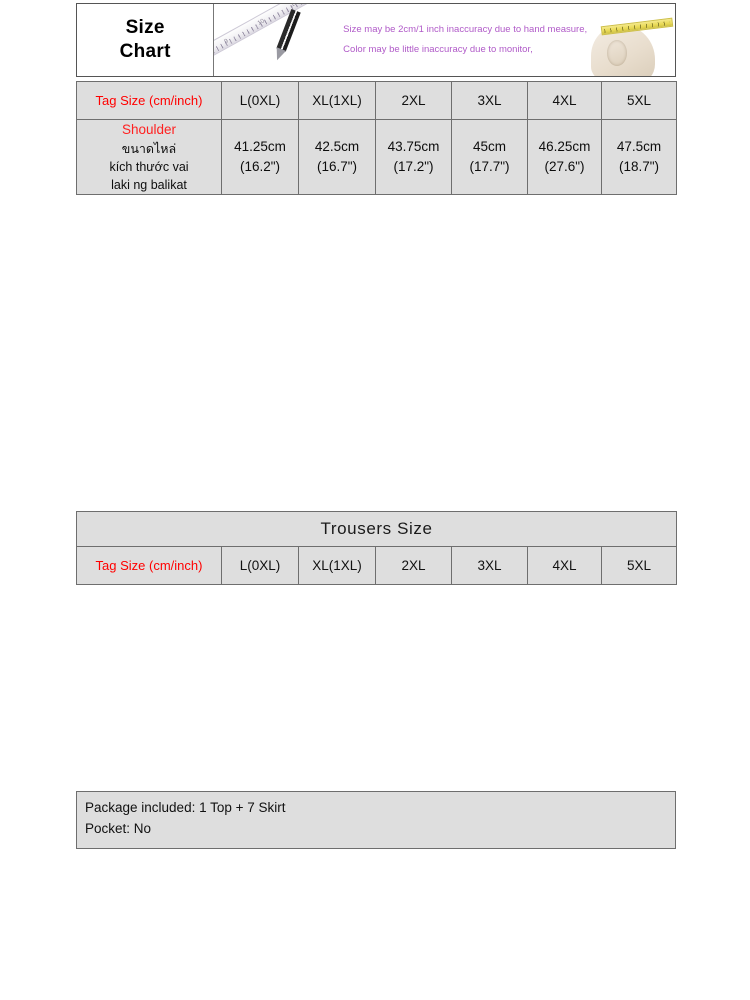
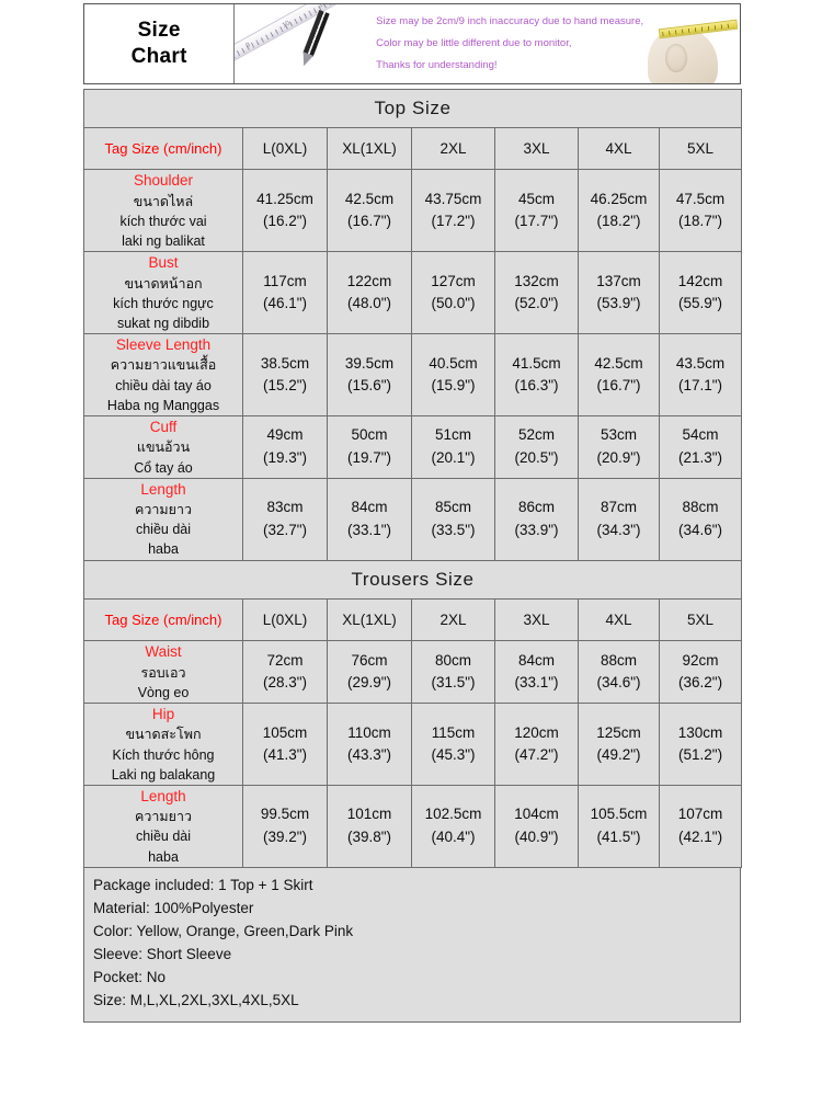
  Size
  Chart
- Size may be 2cm/1 inch inaccuracy due to hand measure,
+ Size may be 2cm/9 inch inaccuracy due to hand measure,
- Color may be little inaccuracy due to monitor,
+ Color may be little different due to monitor,
+ Thanks for understanding!
+ Top Size
  Tag Size (cm/inch)	L(0XL)	XL(1XL)	2XL	3XL	4XL	5XL
- Shoulderขนาดไหล่kích thước vailaki ng balikat	41.25cm(16.2")	42.5cm(16.7")	43.75cm(17.2")	45cm(17.7")	46.25cm(27.6")	47.5cm(18.7")
+ Shoulderขนาดไหล่kích thước vailaki ng balikat	41.25cm(16.2")	42.5cm(16.7")	43.75cm(17.2")	45cm(17.7")	46.25cm(18.2")	47.5cm(18.7")
+ Bustขนาดหน้าอกkích thước ngựcsukat ng dibdib	117cm(46.1")	122cm(48.0")	127cm(50.0")	132cm(52.0")	137cm(53.9")	142cm(55.9")
+ Sleeve Lengthความยาวแขนเสื้อchiều dài tay áoHaba ng Manggas	38.5cm(15.2")	39.5cm(15.6")	40.5cm(15.9")	41.5cm(16.3")	42.5cm(16.7")	43.5cm(17.1")
+ Cuffแขนอ้วนCổ tay áo	49cm(19.3")	50cm(19.7")	51cm(20.1")	52cm(20.5")	53cm(20.9")	54cm(21.3")
+ Lengthความยาวchiều dàihaba	83cm(32.7")	84cm(33.1")	85cm(33.5")	86cm(33.9")	87cm(34.3")	88cm(34.6")
  Trousers Size
  Tag Size (cm/inch)	L(0XL)	XL(1XL)	2XL	3XL	4XL	5XL
+ WaistรอบเอวVòng eo	72cm(28.3")	76cm(29.9")	80cm(31.5")	84cm(33.1")	88cm(34.6")	92cm(36.2")
+ HipขนาดสะโพกKích thước hôngLaki ng balakang	105cm(41.3")	110cm(43.3")	115cm(45.3")	120cm(47.2")	125cm(49.2")	130cm(51.2")
+ Lengthความยาวchiều dàihaba	99.5cm(39.2")	101cm(39.8")	102.5cm(40.4")	104cm(40.9")	105.5cm(41.5")	107cm(42.1")
- Package included: 1 Top + 7 Skirt
+ Package included: 1 Top + 1 Skirt
+ Material: 100%Polyester
+ Color: Yellow, Orange, Green,Dark Pink
+ Sleeve: Short Sleeve
  Pocket: No
+ Size: M,L,XL,2XL,3XL,4XL,5XL
